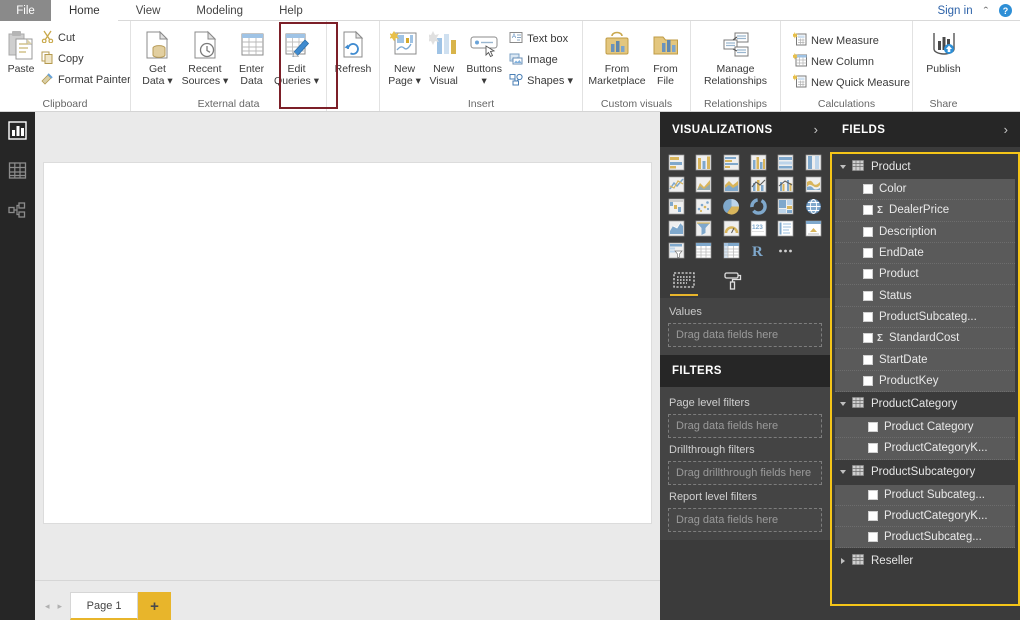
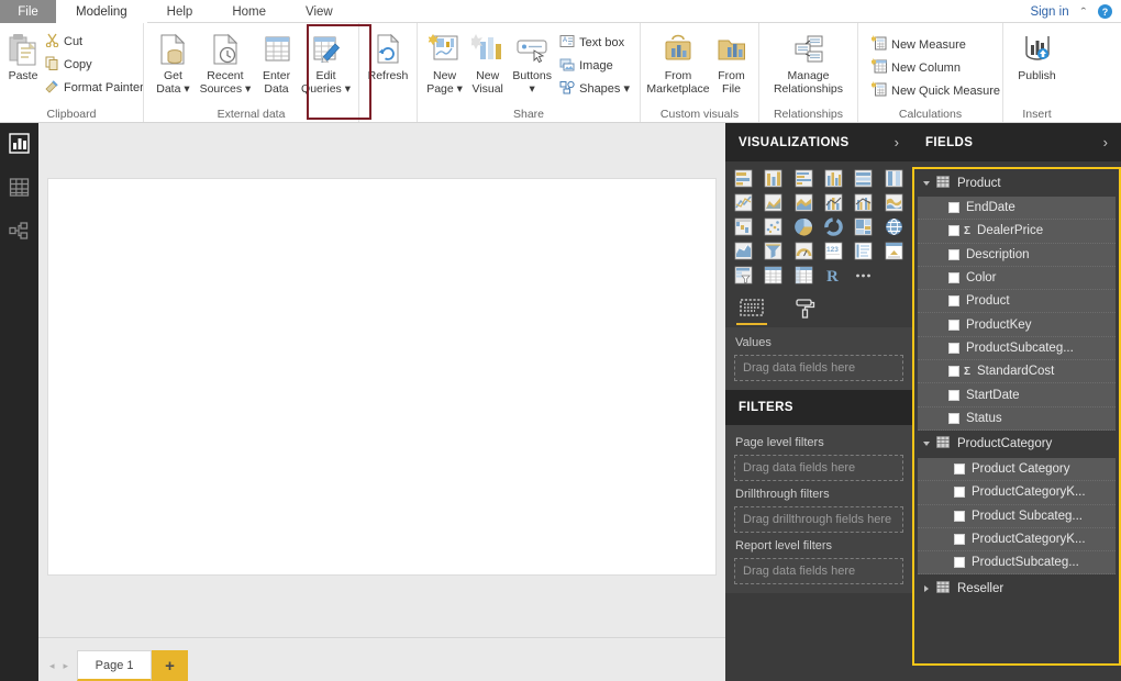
  File
- Home
+ Modeling
- View
+ Help
- Modeling
+ Home
- Help
+ View
  Sign in
  ⌃
  ?
  Paste
  Cut
  Copy
  Format Painter
  Clipboard
  Get
  Data ▾
  Recent
  Sources ▾
  Enter
  Data
  Edit
  Queries ▾
  External data
  Refresh
  New
  Page ▾
  New
  Visual
  Buttons
  ▾
  Text box
  Image
  Shapes ▾
- Insert
+ Share
  From
  Marketplace
  From
  File
  Custom visuals
  Manage
  Relationships
  Relationships
  New Measure
  New Column
  New Quick Measure
  Calculations
  Publish
- Share
+ Insert
  ◂
  ▸
  Page 1
  +
  VISUALIZATIONS
  ›
  R
  Values
  Drag data fields here
  FILTERS
  Page level filters
  Drag data fields here
  Drillthrough filters
  Drag drillthrough fields here
  Report level filters
  Drag data fields here
  FIELDS
  ›
  Product
- Color
+ EndDate
  Σ
  DealerPrice
  Description
- EndDate
+ Color
  Product
- Status
+ ProductKey
  ProductSubcateg...
  Σ
  StandardCost
  StartDate
- ProductKey
+ Status
  ProductCategory
  Product Category
  ProductCategoryK...
- ProductSubcategory
  Product Subcateg...
  ProductCategoryK...
  ProductSubcateg...
  Reseller
